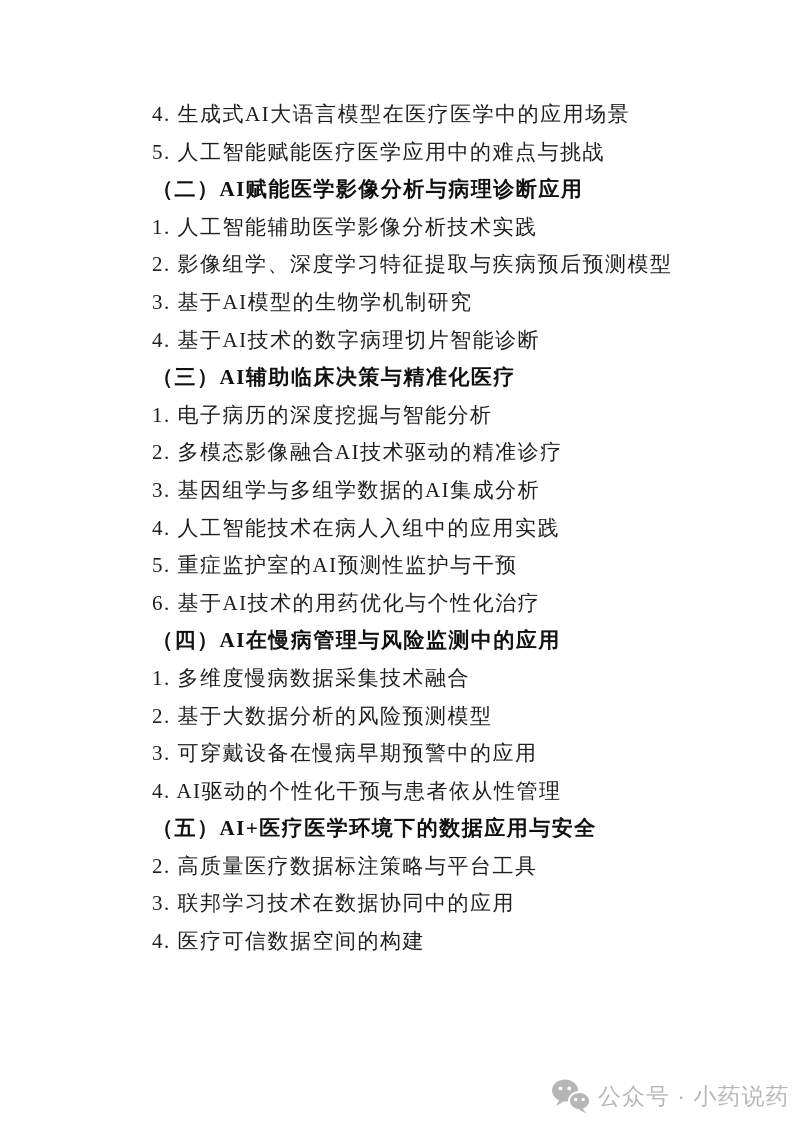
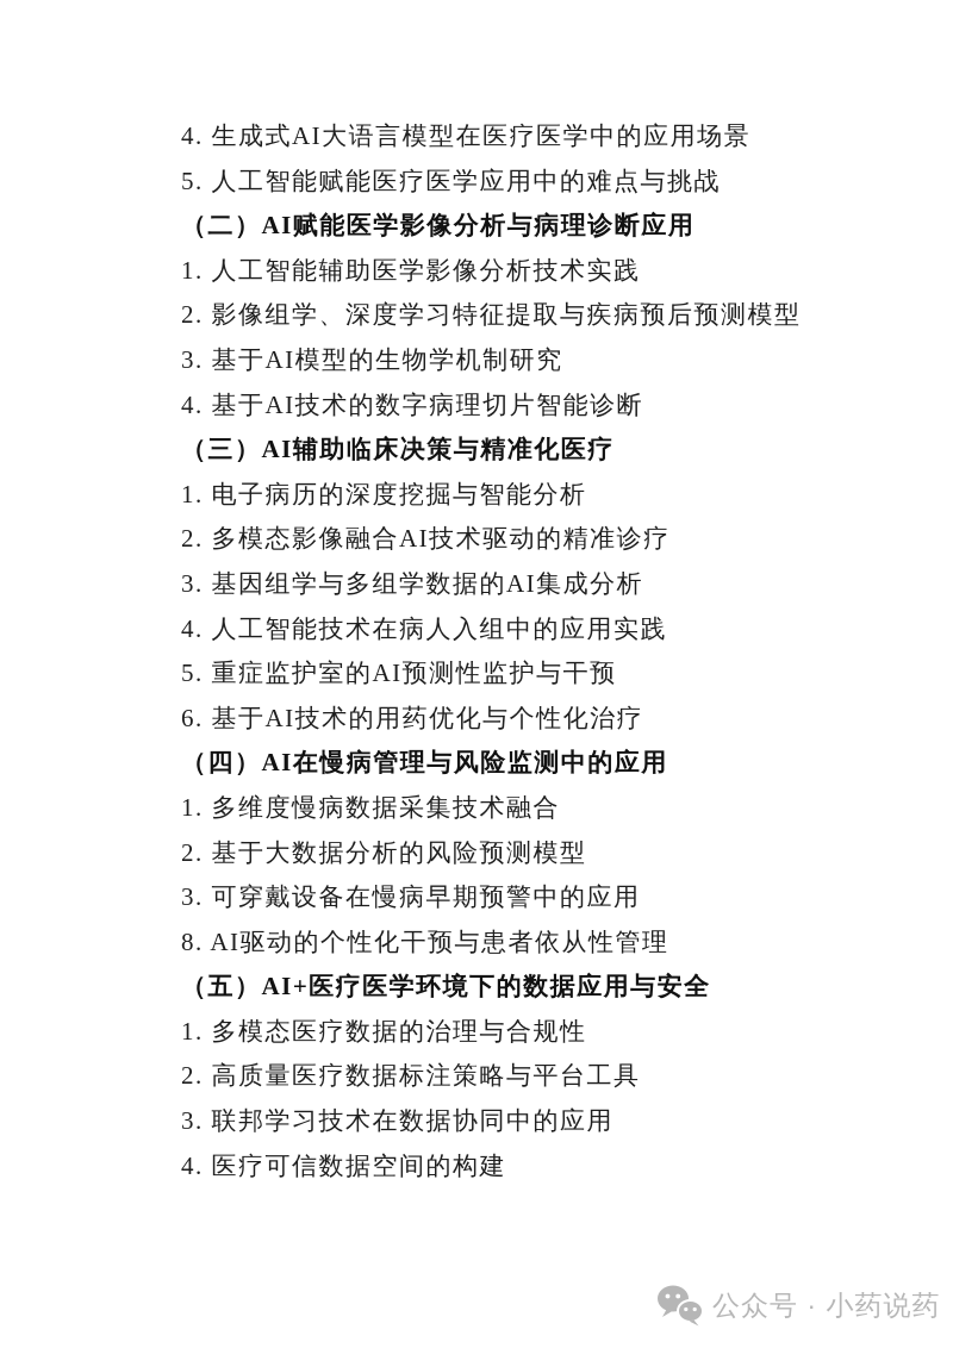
  4. 生成式AI大语言模型在医疗医学中的应用场景
  5. 人工智能赋能医疗医学应用中的难点与挑战
  （二）AI赋能医学影像分析与病理诊断应用
  1. 人工智能辅助医学影像分析技术实践
  2. 影像组学、深度学习特征提取与疾病预后预测模型
  3. 基于AI模型的生物学机制研究
  4. 基于AI技术的数字病理切片智能诊断
  （三）AI辅助临床决策与精准化医疗
  1. 电子病历的深度挖掘与智能分析
  2. 多模态影像融合AI技术驱动的精准诊疗
  3. 基因组学与多组学数据的AI集成分析
  4. 人工智能技术在病人入组中的应用实践
  5. 重症监护室的AI预测性监护与干预
  6. 基于AI技术的用药优化与个性化治疗
  （四）AI在慢病管理与风险监测中的应用
  1. 多维度慢病数据采集技术融合
  2. 基于大数据分析的风险预测模型
  3. 可穿戴设备在慢病早期预警中的应用
- 4. AI驱动的个性化干预与患者依从性管理
+ 8. AI驱动的个性化干预与患者依从性管理
  （五）AI+医疗医学环境下的数据应用与安全
+ 1. 多模态医疗数据的治理与合规性
  2. 高质量医疗数据标注策略与平台工具
  3. 联邦学习技术在数据协同中的应用
  4. 医疗可信数据空间的构建
  公众号 · 小药说药
